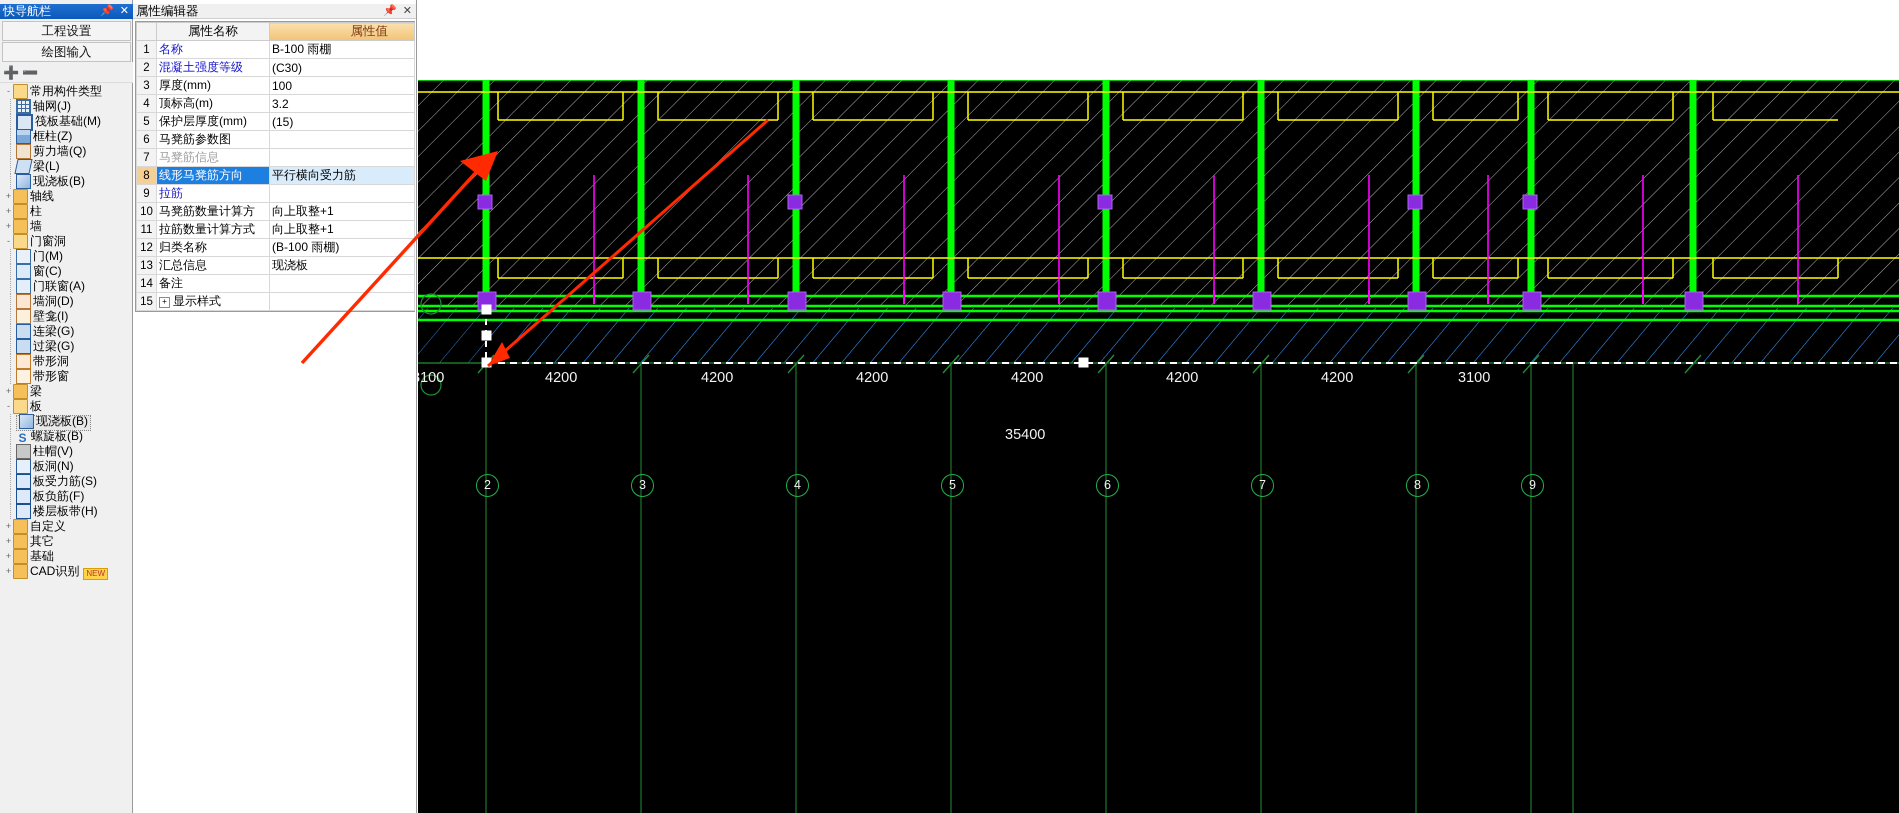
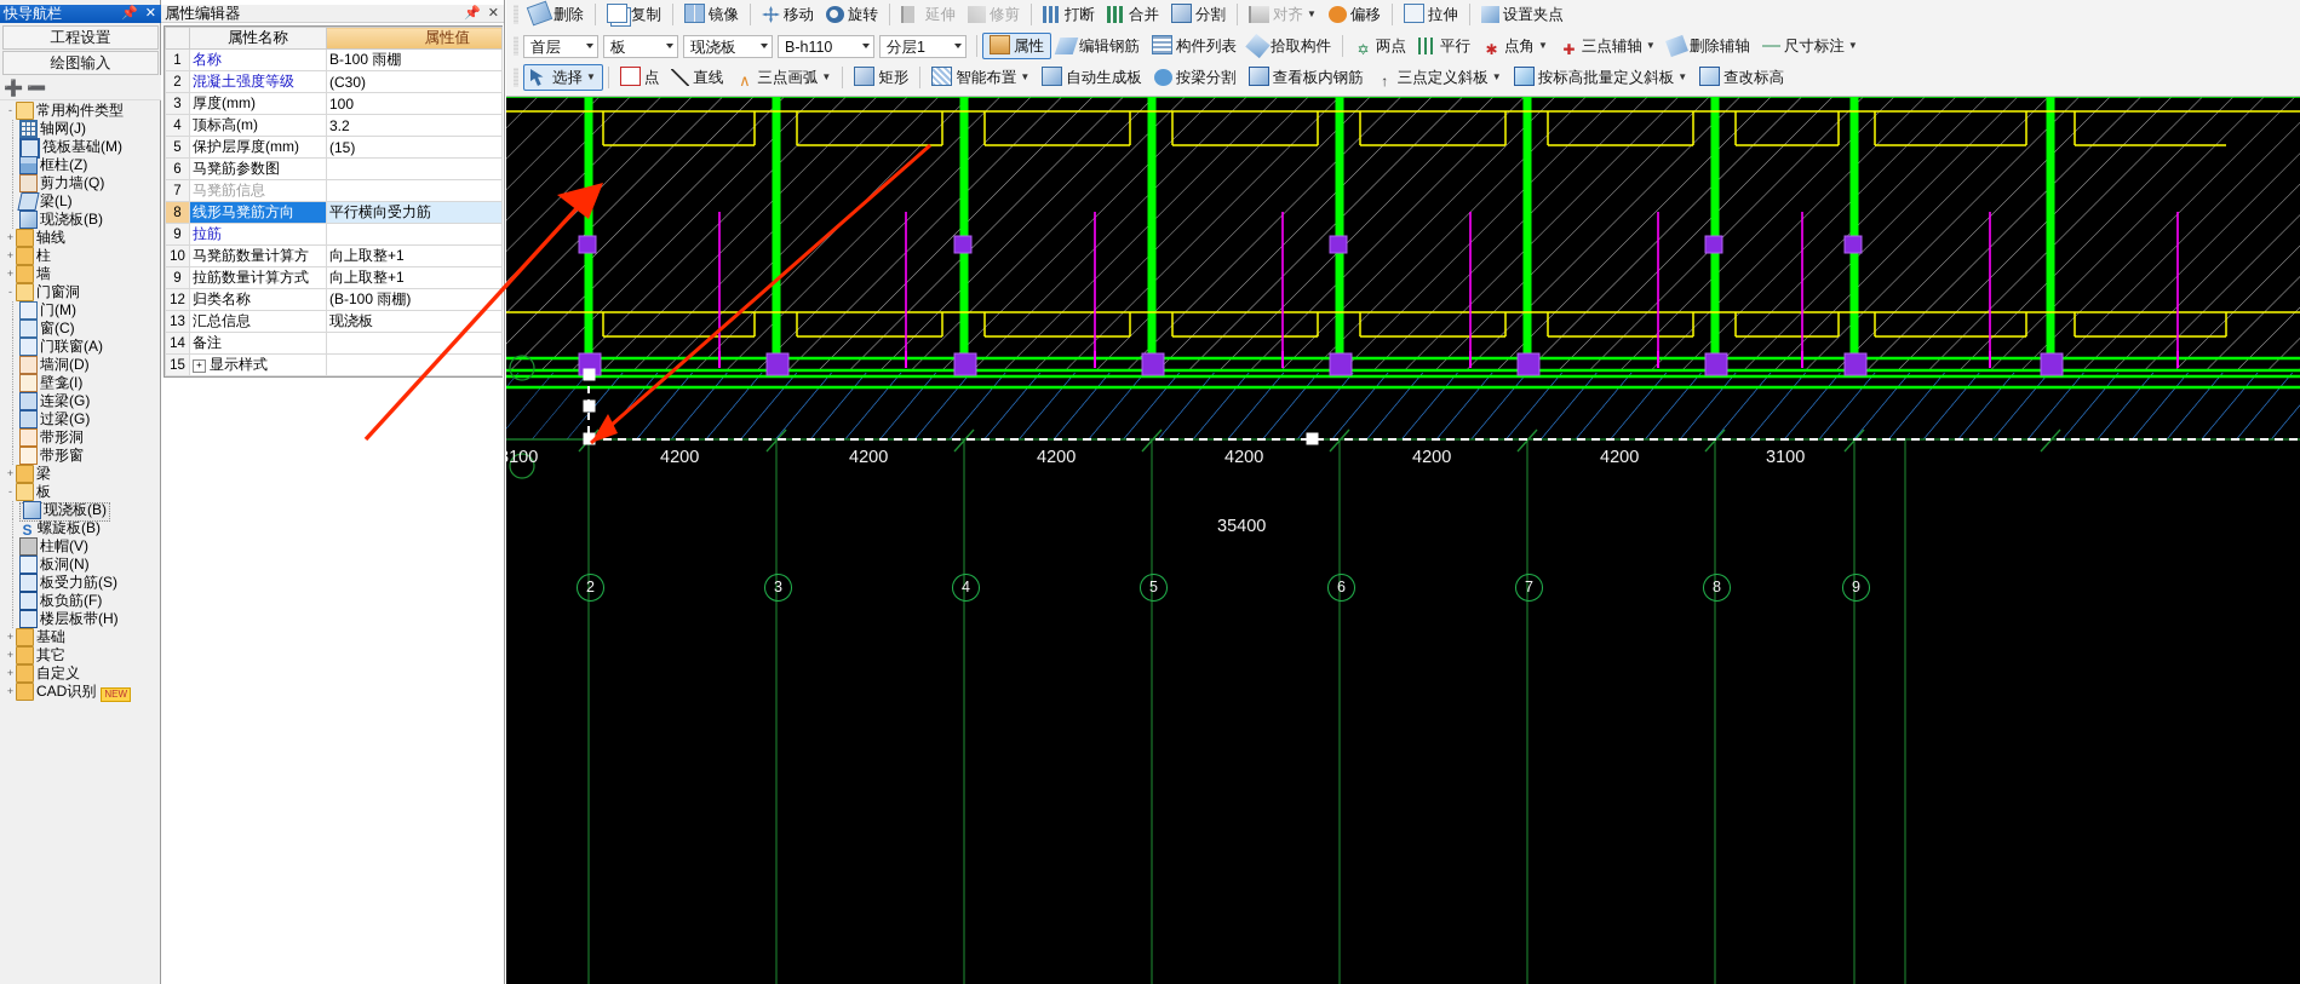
  快导航栏
  📌
  ✕
  工程设置
  绘图输入
  ➕
  ➖
  - 常用构件类型
  轴网(J)
  筏板基础(M)
  框柱(Z)
  剪力墙(Q)
  梁(L)
  现浇板(B)
  + 轴线
  + 柱
  + 墙
  - 门窗洞
  门(M)
  窗(C)
  门联窗(A)
  墙洞(D)
  壁龛(I)
  连梁(G)
  过梁(G)
  带形洞
  带形窗
  + 梁
  - 板
  现浇板(B)
  S 螺旋板(B)
  柱帽(V)
  板洞(N)
  板受力筋(S)
  板负筋(F)
  楼层板带(H)
- + 自定义
+ + 基础
  + 其它
- + 基础
+ + 自定义
  + CAD识别 NEW
  属性编辑器
  📌
  ✕
  	属性名称	属性值
  1	名称	B-100 雨棚
  2	混凝土强度等级	(C30)
  3	厚度(mm)	100
  4	顶标高(m)	3.2
  5	保护层厚度(mm)	(15)
  6	马凳筋参数图
  7	马凳筋信息
  8	线形马凳筋方向	平行横向受力筋
  9	拉筋
  10	马凳筋数量计算方	向上取整+1
- 11	拉筋数量计算方式	向上取整+1
+ 9	拉筋数量计算方式	向上取整+1
  12	归类名称	(B-100 雨棚)
  13	汇总信息	现浇板
  14	备注
  15	+ 显示样式
+ 删除 复制 镜像 移动 旋转 延伸 修剪 打断 合并 分割 对齐 ▼ 偏移 拉伸 设置夹点
+ 首层 板 现浇板 B-h110 分层1 属性 编辑钢筋 构件列表 拾取构件 ✡ 两点 平行 ✱ 点角 ▼ ✚ 三点辅轴 ▼ 删除辅轴 尺寸标注 ▼
+ 选择 ▼ 点 直线 ∧ 三点画弧 ▼ 矩形 智能布置 ▼ 自动生成板 按梁分割 查看板内钢筋 ↑ 三点定义斜板 ▼ 按标高批量定义斜板 ▼ 查改标高
  100
  4200
  4200
  4200
  4200
  4200
  4200
  3100
  35400
  2
  3
  4
  5
  6
  7
  8
  9
